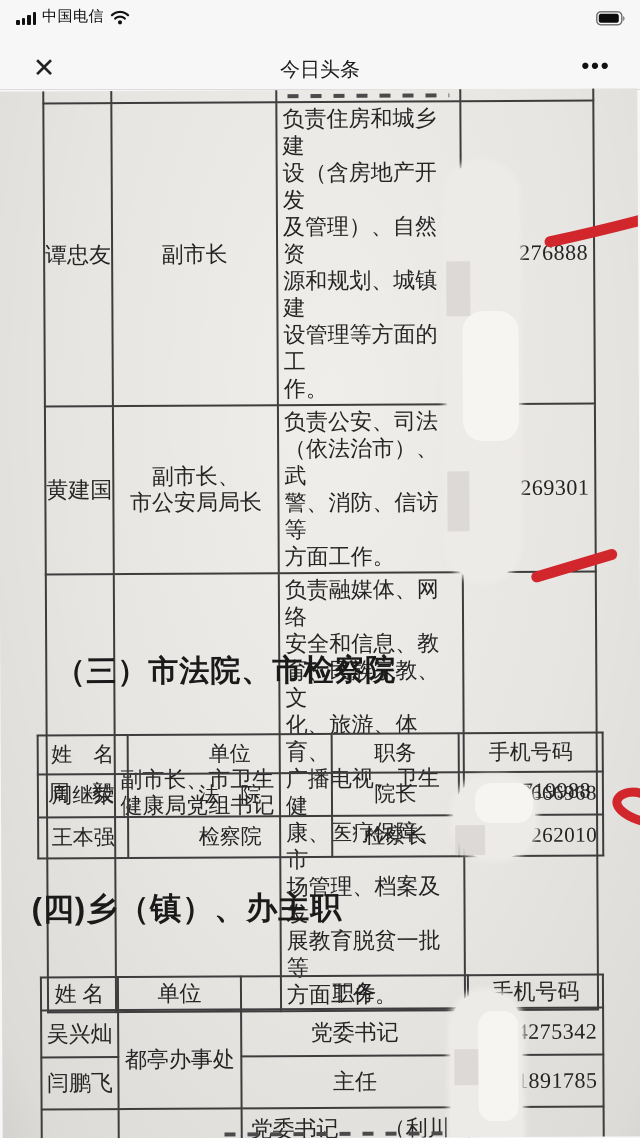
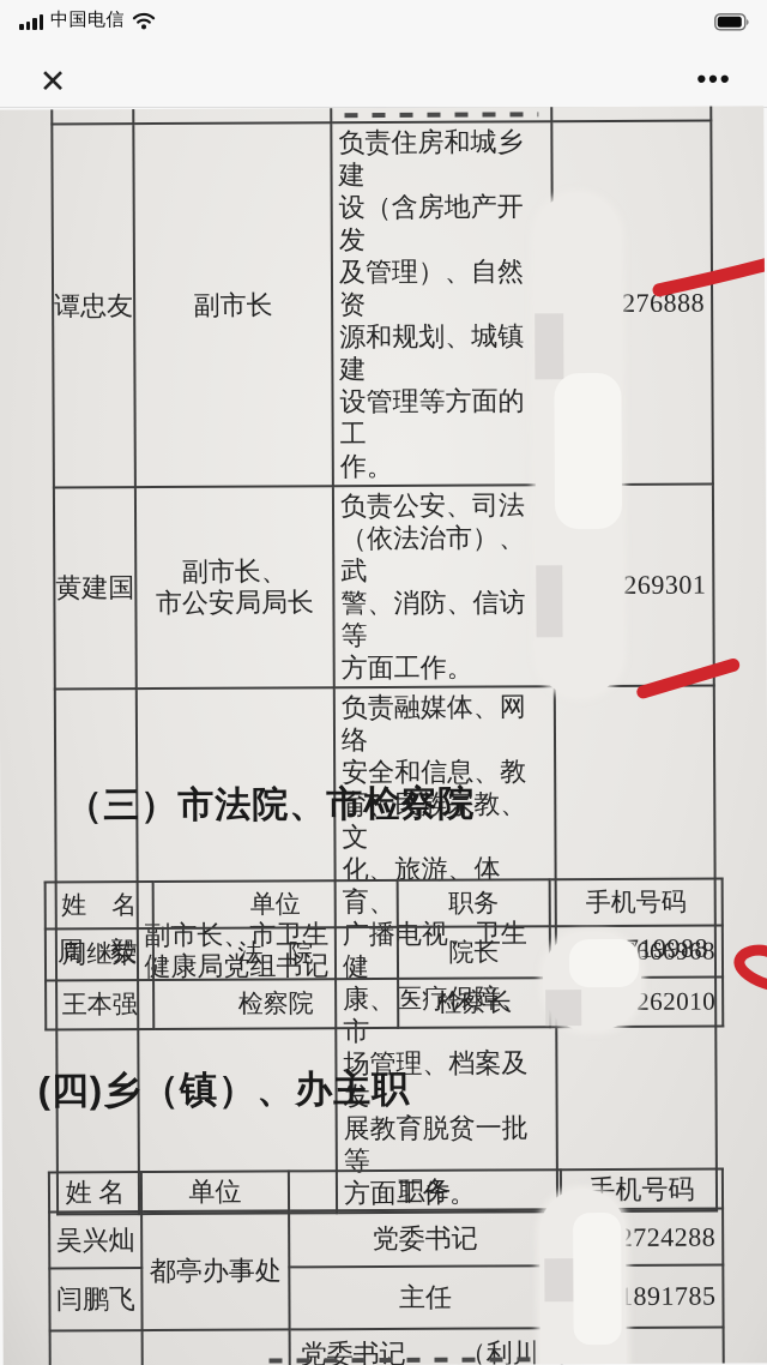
  中国电信
  ✕
- 今日头条
  •••
  谭忠友	副市长	负责住房和城乡建 设（含房地产开发 及管理）、自然资 源和规划、城镇建 设管理等方面的工 作。	276888
  黄建国	副市长、 市公安局局长	负责公安、司法 （依法治市）、武 警、消防、信访等 方面工作。	269301
  周 毅	副市长、市卫生 健康局党组书记	负责融媒体、网络 安全和信息、教 育、民族宗教、文 化、旅游、体育、 广播电视、卫生健 康、医疗保障、市 场管理、档案及发 展教育脱贫一批等 方面工作。	19988
  （三）市法院、市检察院
  姓 名	单位	职务	手机号码
  周继荣	法 院	院长	666968
  王本强	检察院	检察长	262010
  (四)乡（镇）、办主职
  姓 名	单位	职务	手机号码
- 吴兴灿	都亭办事处	党委书记	4275342
+ 吴兴灿	都亭办事处	党委书记	2724288
  闫鹏飞	主任	1891785
  		党委书记 （利川
